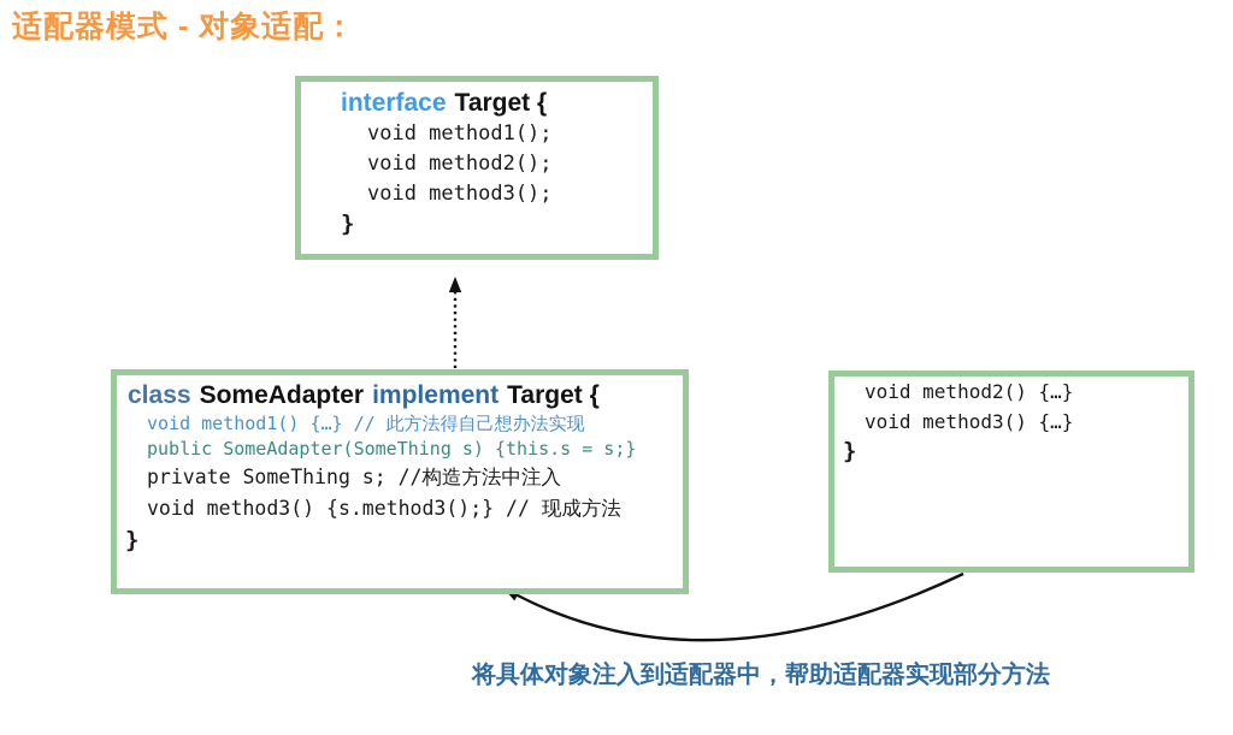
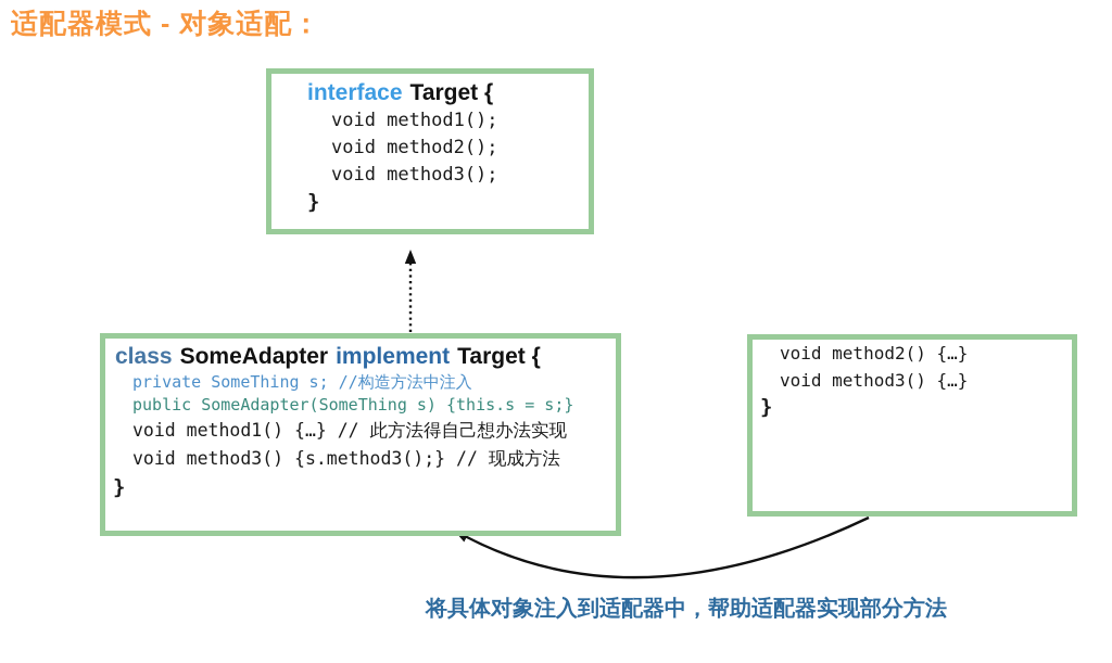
  适配器模式 - 对象适配：
  interface Target {
  void method1();
  void method2();
  void method3();
  }
  class SomeAdapter implement Target {
- void method1() {…} // 此方法得自己想办法实现
+ private SomeThing s; //构造方法中注入
  public SomeAdapter(SomeThing s) {this.s = s;}
- private SomeThing s; //构造方法中注入
+ void method1() {…} // 此方法得自己想办法实现
  void method3() {s.method3();} // 现成方法
  }
  void method2() {…}
  void method3() {…}
  }
  将具体对象注入到适配器中，帮助适配器实现部分方法
